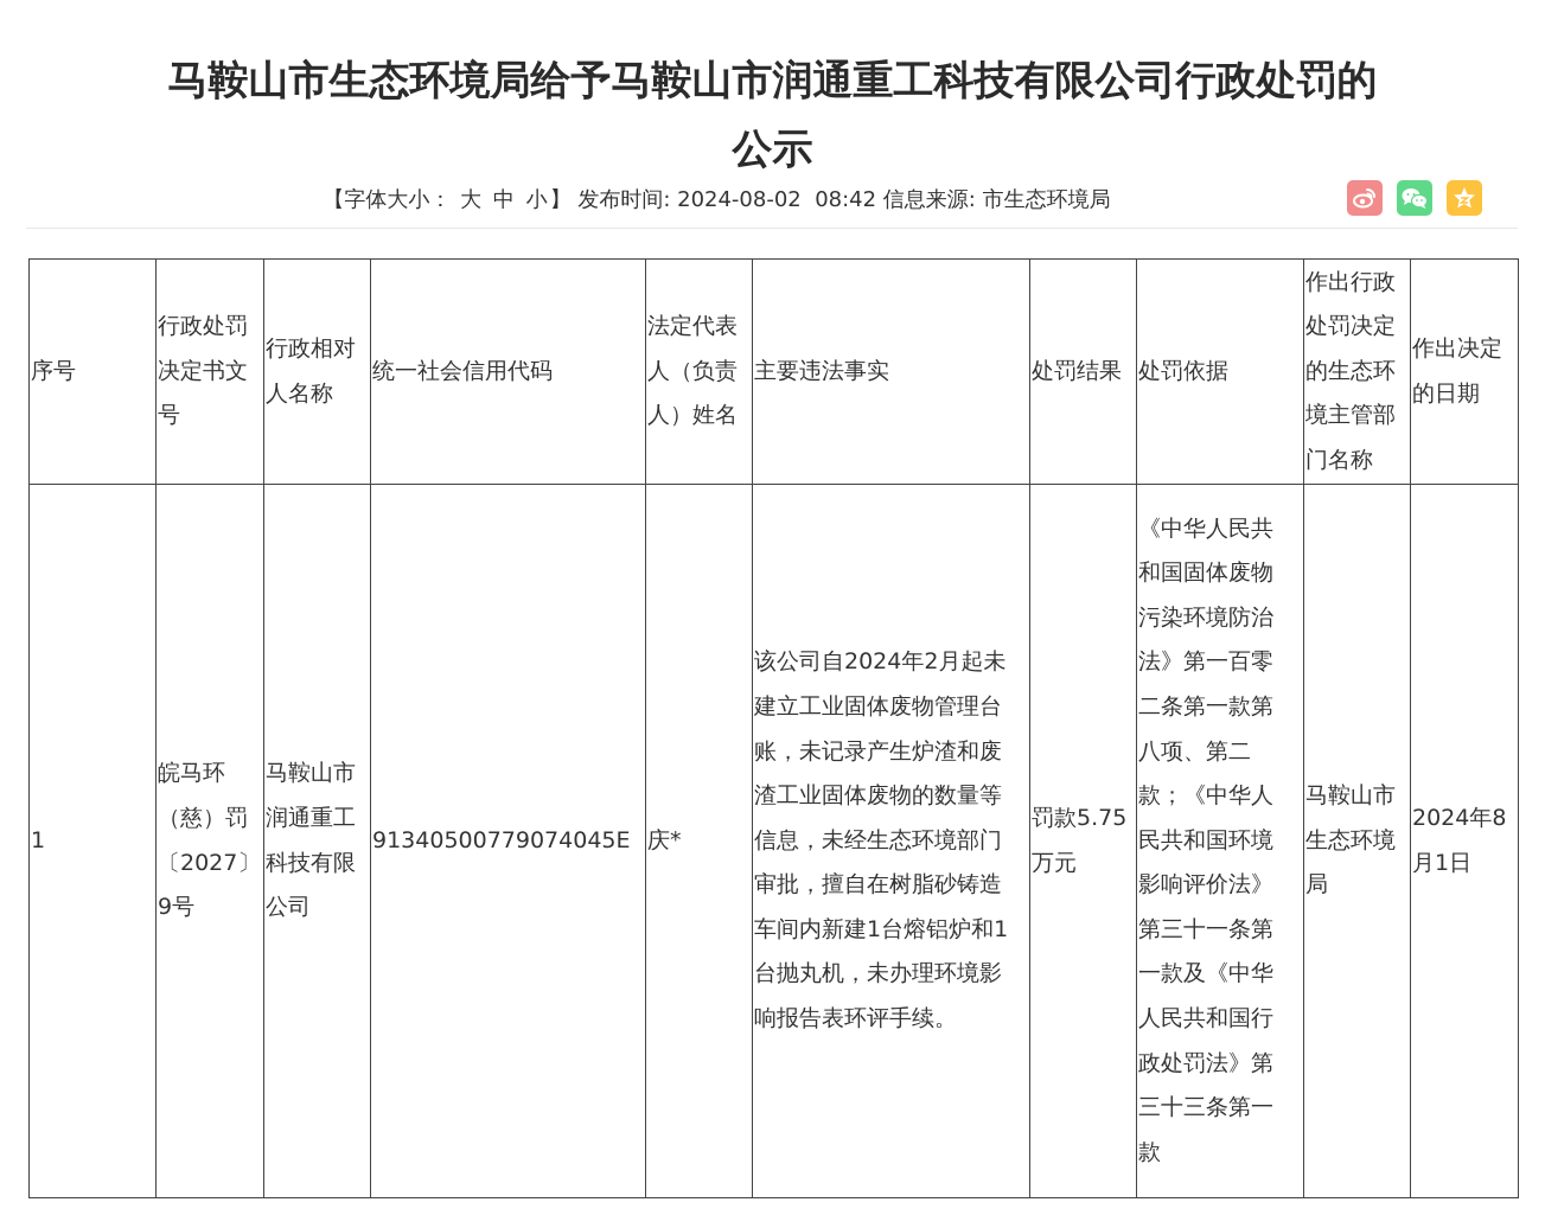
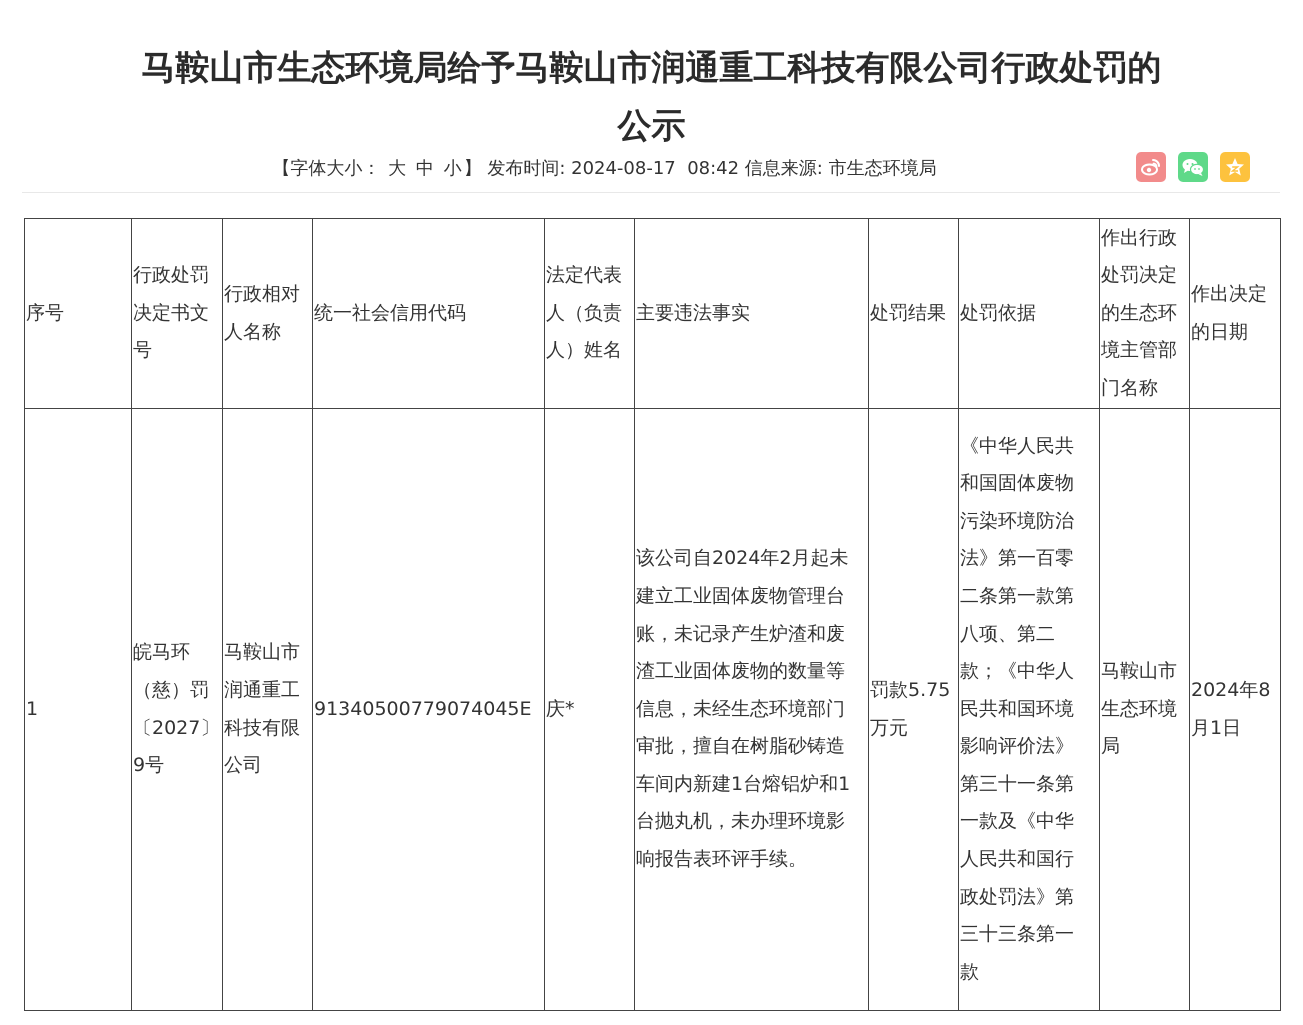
  马鞍山市生态环境局给予马鞍山市润通重工科技有限公司行政处罚的公示
- 【字体大小： 大 中 小】 发布时间: 2024-08-02 08:42 信息来源: 市生态环境局
+ 【字体大小： 大 中 小】 发布时间: 2024-08-17 08:42 信息来源: 市生态环境局
  序号	行政处罚决定书文号	行政相对人名称	统一社会信用代码	法定代表人（负责人）姓名	主要违法事实	处罚结果	处罚依据	作出行政处罚决定的生态环境主管部门名称	作出决定的日期
  1	皖马环（慈）罚〔2027〕9号	马鞍山市润通重工科技有限公司	91340500779074045E	庆*	该公司自2024年2月起未建立工业固体废物管理台账，未记录产生炉渣和废渣工业固体废物的数量等信息，未经生态环境部门审批，擅自在树脂砂铸造车间内新建1台熔铝炉和1台抛丸机，未办理环境影响报告表环评手续。	罚款5.75万元	《中华人民共和国固体废物污染环境防治法》第一百零二条第一款第八项、第二款；《中华人民共和国环境影响评价法》第三十一条第一款及《中华人民共和国行政处罚法》第三十三条第一款	马鞍山市生态环境局	2024年8月1日
